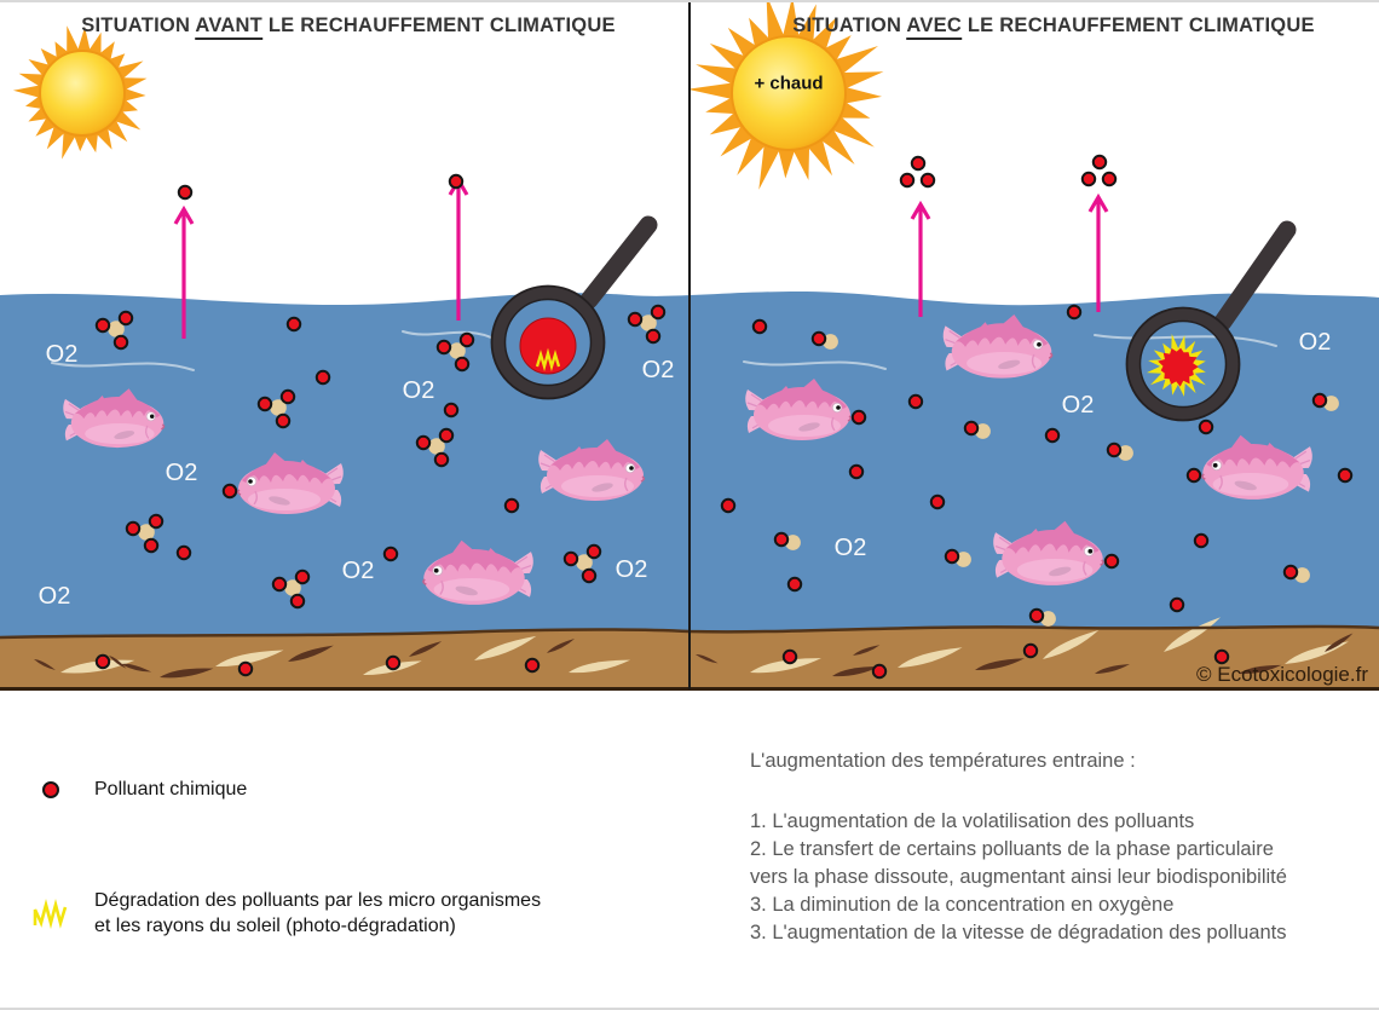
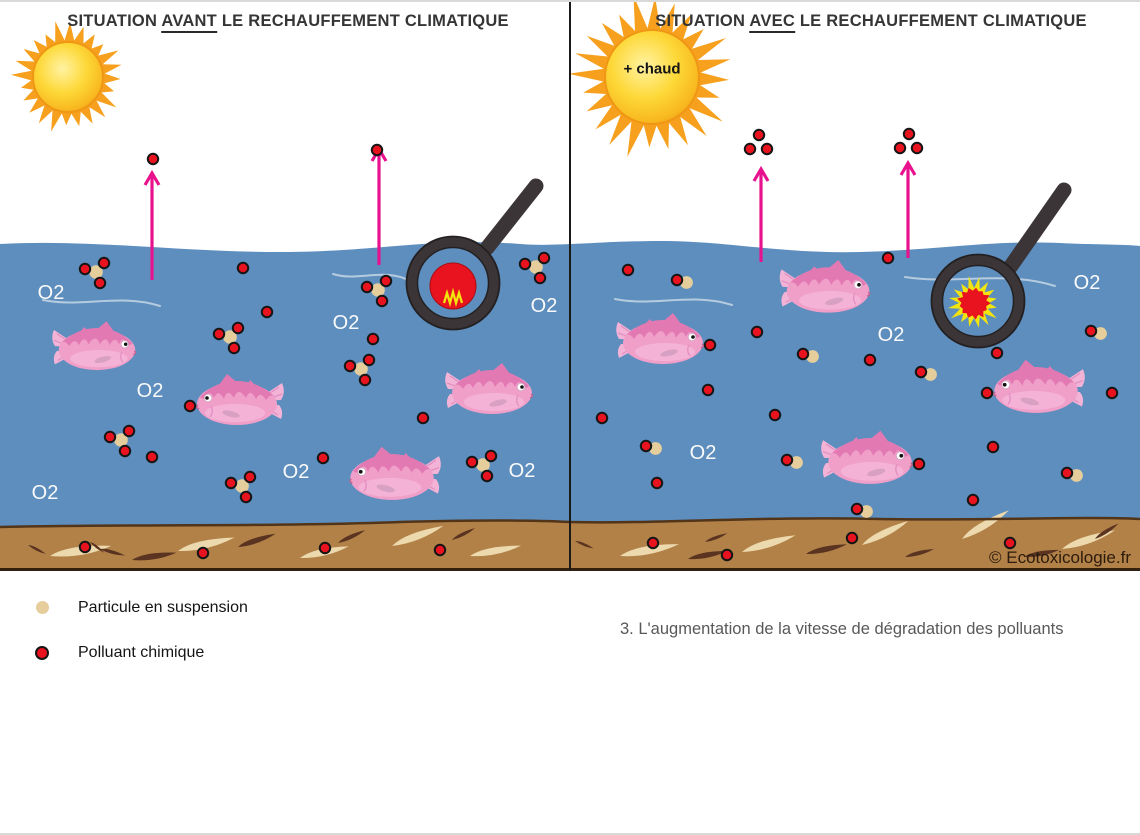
  O2
  O2
  O2
  O2
  O2
  O2
  O2
  O2
  O2
  O2
  © Ecotoxicologie.fr
  SITUATION AVANT LE RECHAUFFEMENT CLIMATIQUE
  SITUATION AVEC LE RECHAUFFEMENT CLIMATIQUE
  + chaud
+ Particule en suspension
  Polluant chimique
- Dégradation des polluants par les micro organismes
- et les rayons du soleil (photo-dégradation)
- L'augmentation des températures entraine :
- 1. L'augmentation de la volatilisation des polluants
- 2. Le transfert de certains polluants de la phase particulaire
- vers la phase dissoute, augmentant ainsi leur biodisponibilité
- 3. La diminution de la concentration en oxygène
  3. L'augmentation de la vitesse de dégradation des polluants
